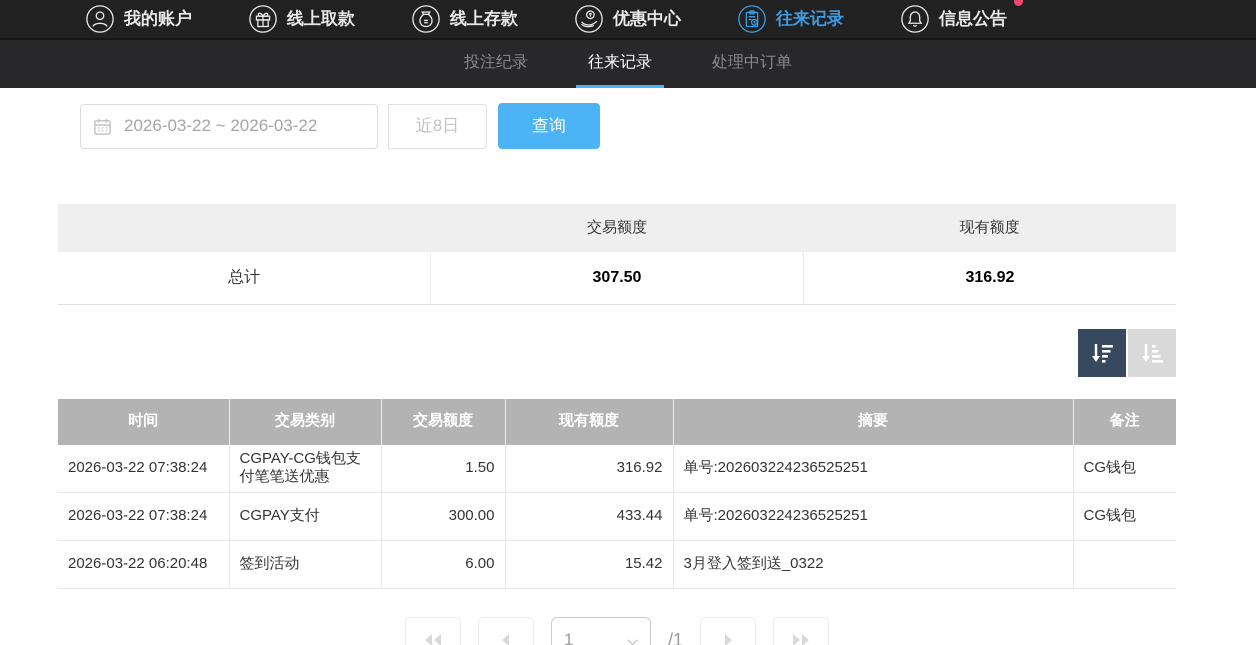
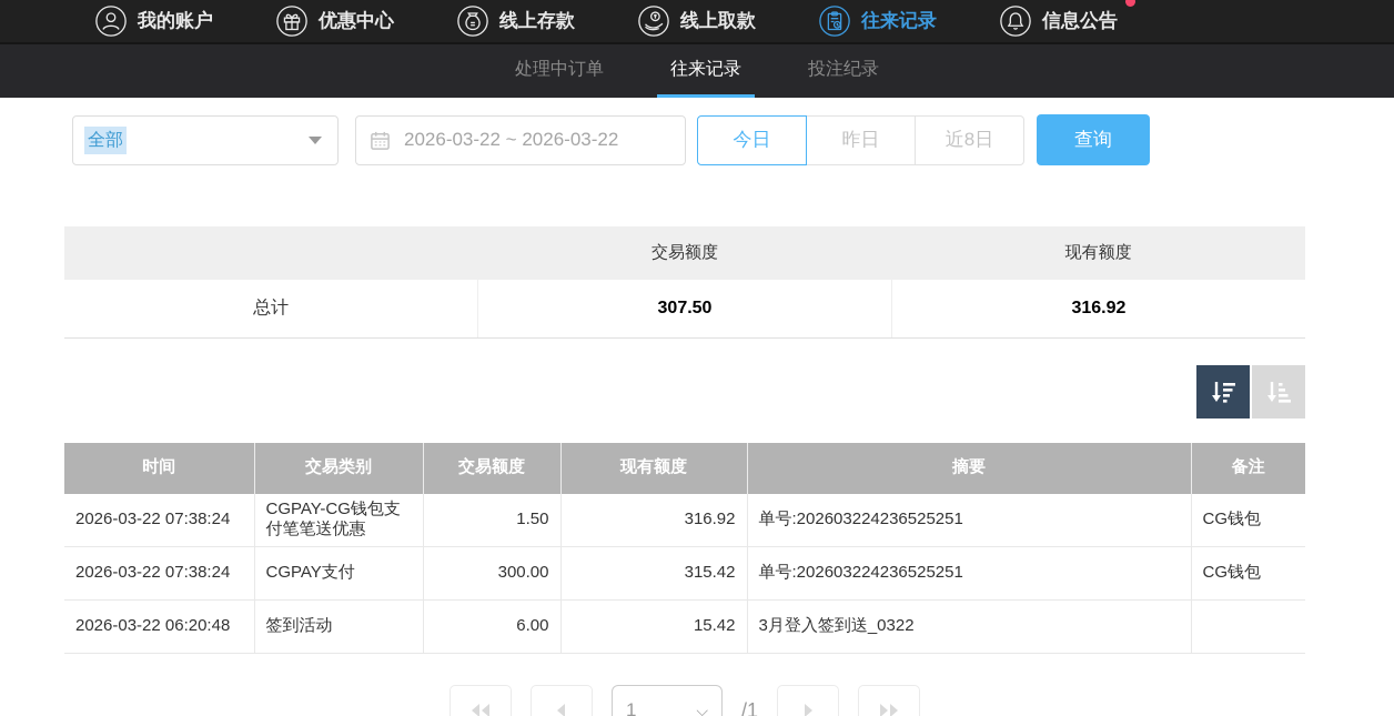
  我的账户
- 线上取款
+ 优惠中心
  线上存款
- 优惠中心
+ 线上取款
  往来记录
  信息公告
- 投注纪录
+ 处理中订单
  往来记录
- 处理中订单
+ 投注纪录
+ 全部
  2026-03-22 ~ 2026-03-22
+ 今日
+ 昨日
  近8日
  查询
  	交易额度	现有额度
  总计	307.50	316.92
  时间	交易类别	交易额度	现有额度	摘要	备注
  2026-03-22 07:38:24	CGPAY-CG钱包支付笔笔送优惠	1.50	316.92	单号:202603224236525251	CG钱包
- 2026-03-22 07:38:24	CGPAY支付	300.00	433.44	单号:202603224236525251	CG钱包
+ 2026-03-22 07:38:24	CGPAY支付	300.00	315.42	单号:202603224236525251	CG钱包
  2026-03-22 06:20:48	签到活动	6.00	15.42	3月登入签到送_0322
  1
  ⌵
  /1
